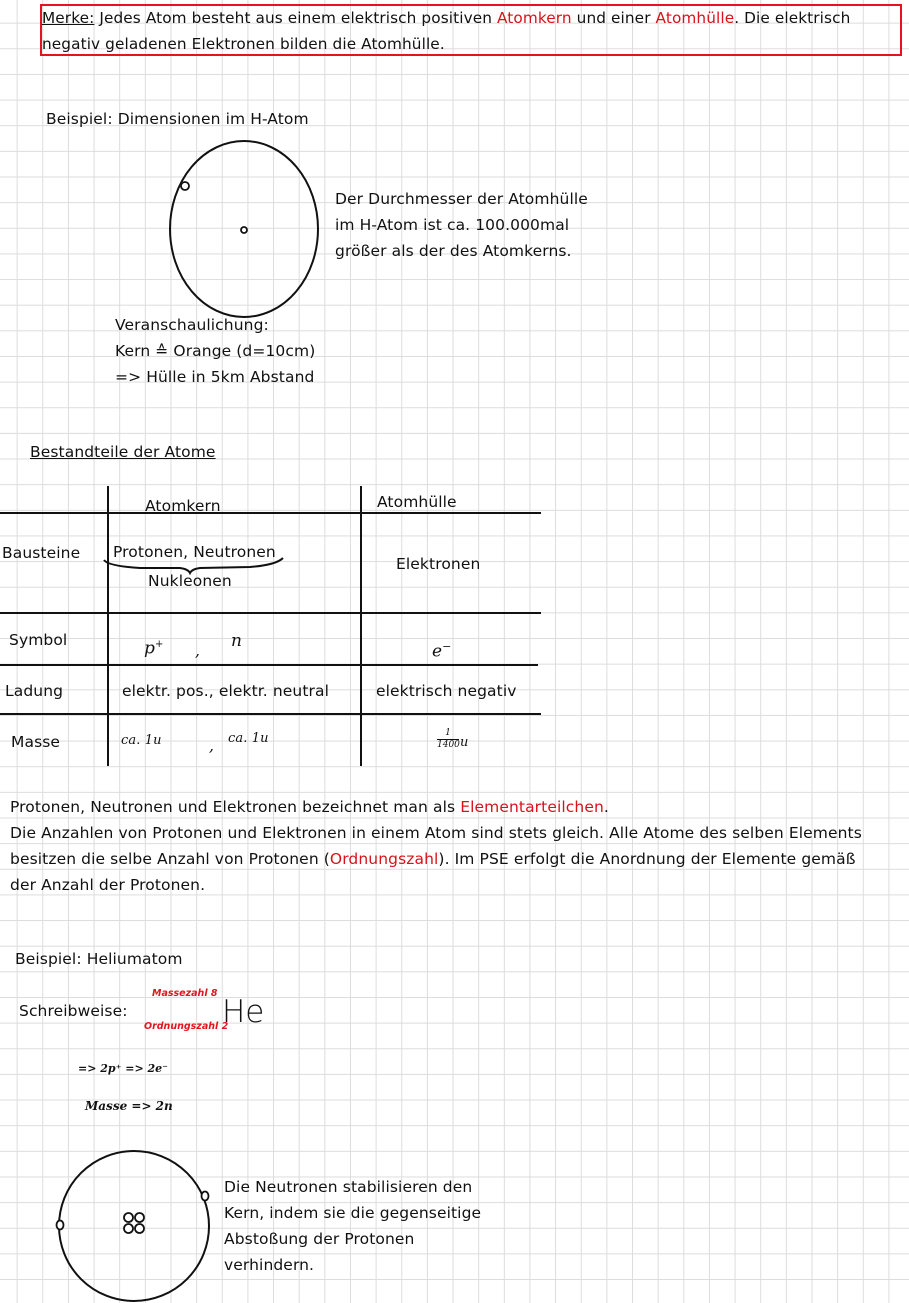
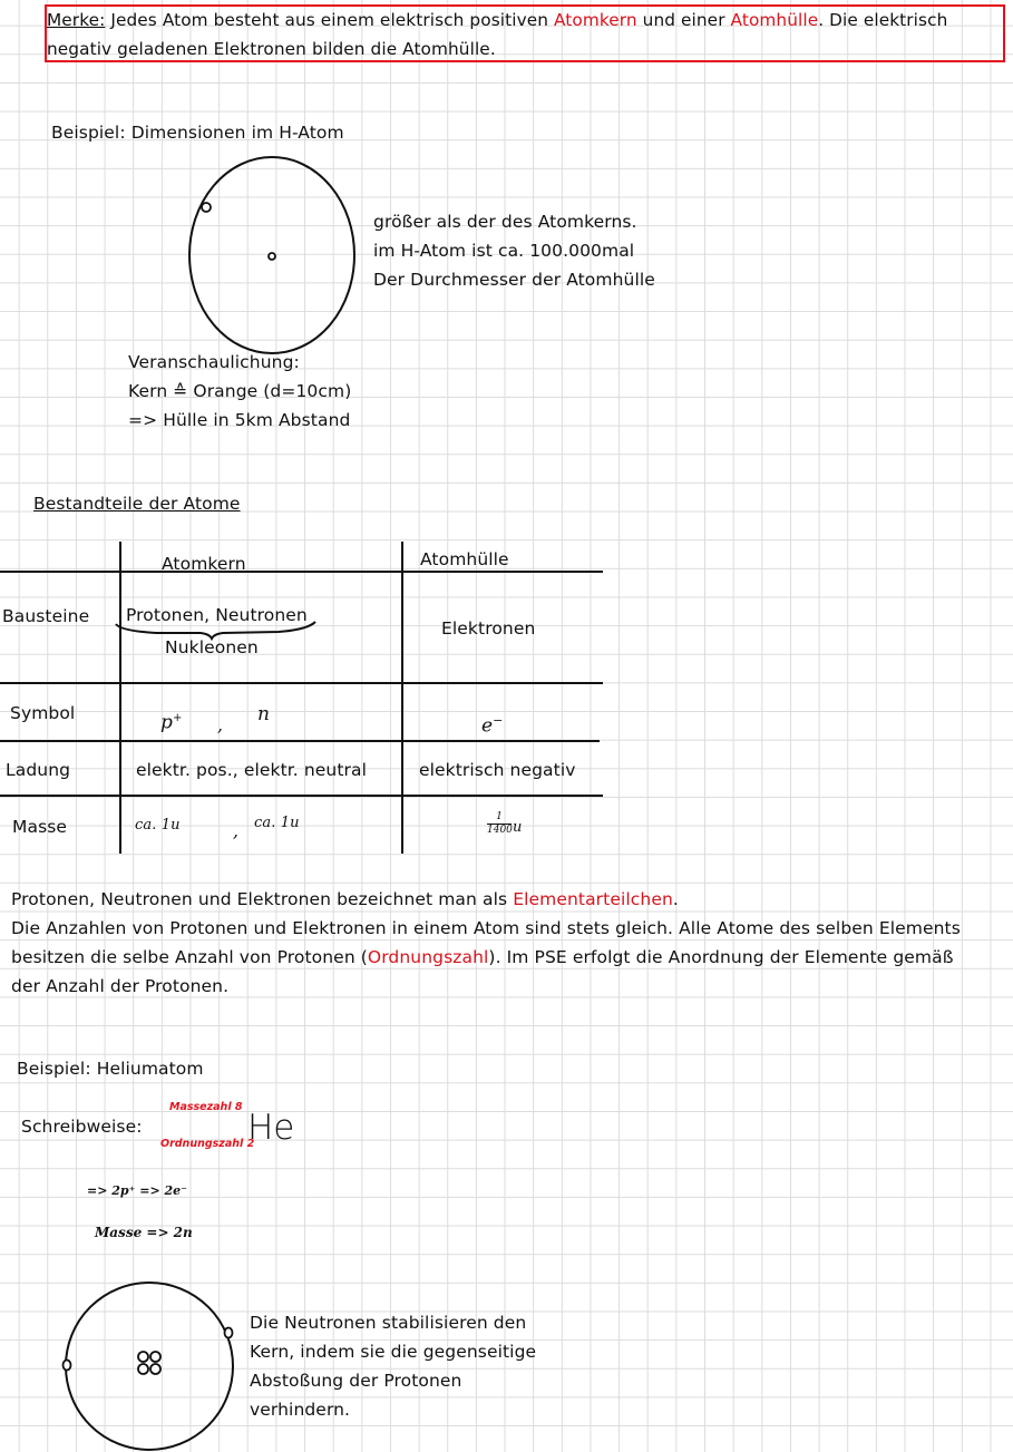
  Merke: Jedes Atom besteht aus einem elektrisch positiven Atomkern und einer Atomhülle. Die elektrisch negativ geladenen Elektronen bilden die Atomhülle.
  Beispiel: Dimensionen im H-Atom
- Der Durchmesser der Atomhülle
+ größer als der des Atomkerns.
  im H-Atom ist ca. 100.000mal
- größer als der des Atomkerns.
+ Der Durchmesser der Atomhülle
  Veranschaulichung:
  Kern ≙ Orange (d=10cm)
  => Hülle in 5km Abstand
  Bestandteile der Atome
  Atomkern
  Atomhülle
  Bausteine
  Protonen, Neutronen
  Nukleonen
  Elektronen
  Symbol
  p+
  ,
  n
  e−
  Ladung
  elektr. pos., elektr. neutral
  elektrisch negativ
  Masse
  ca. 1u
  ,
  ca. 1u
  1
  1400
  u
  Protonen, Neutronen und Elektronen bezeichnet man als Elementarteilchen.
  Die Anzahlen von Protonen und Elektronen in einem Atom sind stets gleich. Alle Atome des selben Elements
  besitzen die selbe Anzahl von Protonen (Ordnungszahl). Im PSE erfolgt die Anordnung der Elemente gemäß
  der Anzahl der Protonen.
  Beispiel: Heliumatom
  Schreibweise:
  Massezahl 8
  Ordnungszahl 2
  He
  => 2p⁺ => 2e⁻
  Masse => 2n
  Die Neutronen stabilisieren den
  Kern, indem sie die gegenseitige
  Abstoßung der Protonen
  verhindern.
